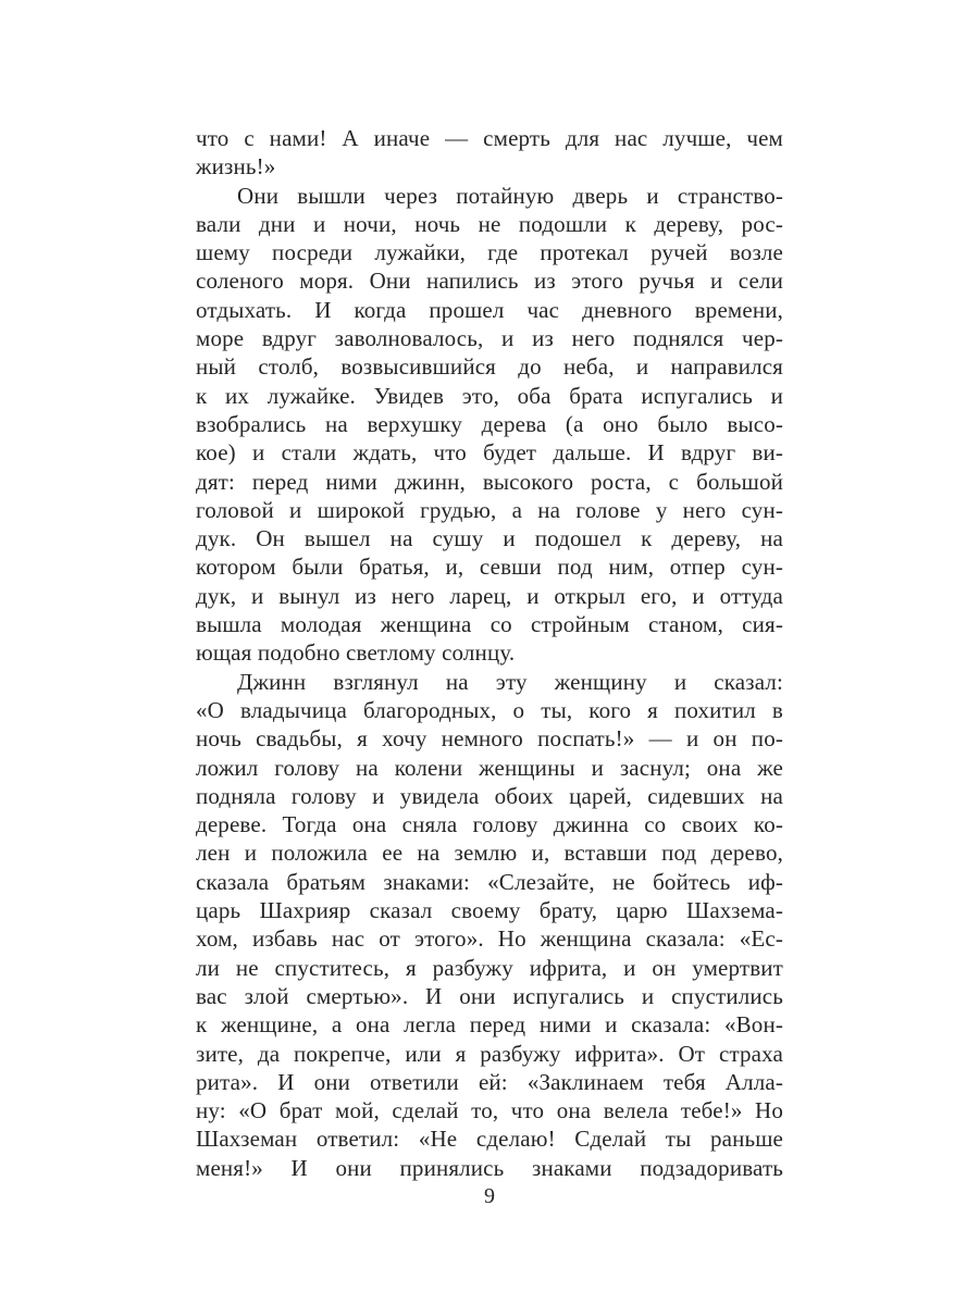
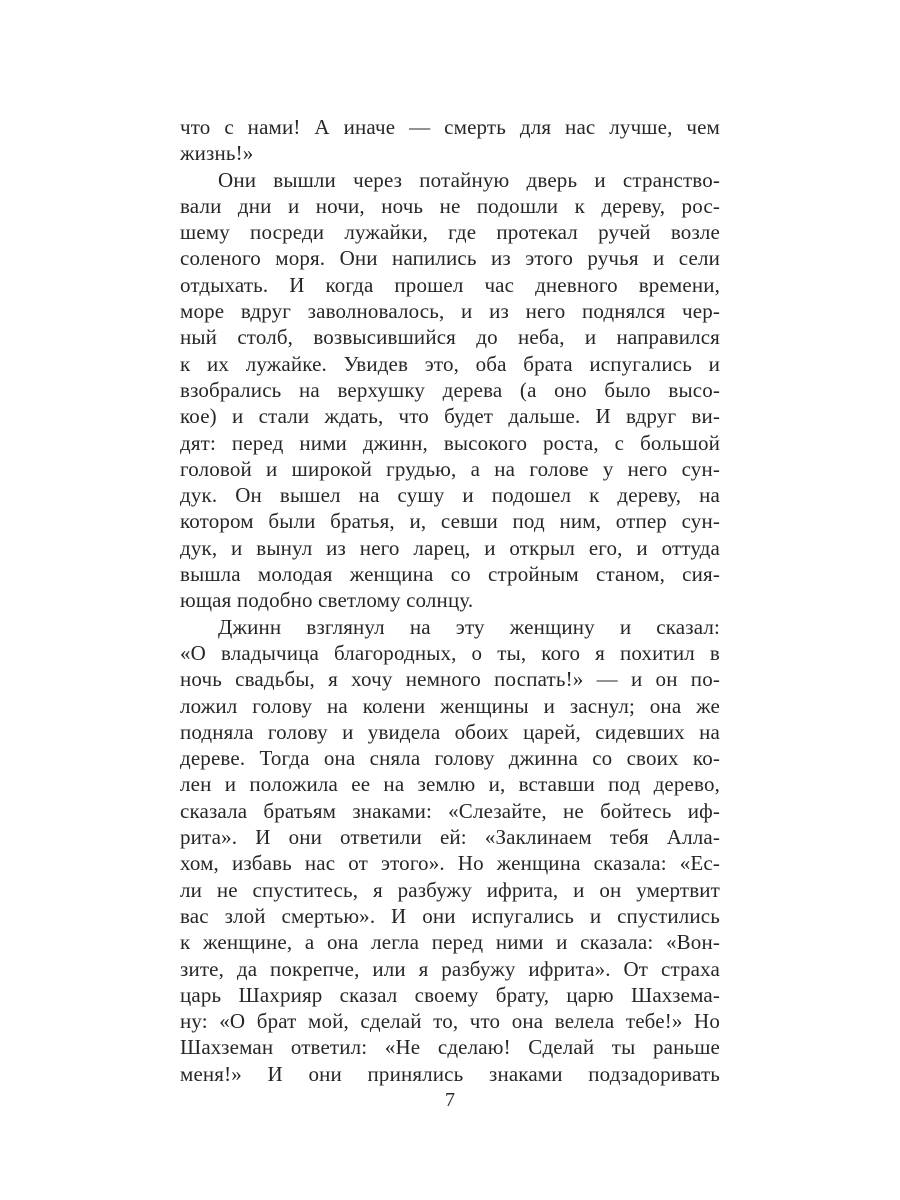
  что с нами! А иначе — смерть для нас лучше, чем
  жизнь!»
  Они вышли через потайную дверь и странство-
  вали дни и ночи, ночь не подошли к дереву, рос-
  шему посреди лужайки, где протекал ручей возле
  соленого моря. Они напились из этого ручья и сели
  отдыхать. И когда прошел час дневного времени,
  море вдруг заволновалось, и из него поднялся чер-
  ный столб, возвысившийся до неба, и направился
  к их лужайке. Увидев это, оба брата испугались и
  взобрались на верхушку дерева (а оно было высо-
  кое) и стали ждать, что будет дальше. И вдруг ви-
  дят: перед ними джинн, высокого роста, с большой
  головой и широкой грудью, а на голове у него сун-
  дук. Он вышел на сушу и подошел к дереву, на
  котором были братья, и, севши под ним, отпер сун-
  дук, и вынул из него ларец, и открыл его, и оттуда
  вышла молодая женщина со стройным станом, сия-
  ющая подобно светлому солнцу.
  Джинн взглянул на эту женщину и сказал:
  «О владычица благородных, о ты, кого я похитил в
  ночь свадьбы, я хочу немного поспать!» — и он по-
  ложил голову на колени женщины и заснул; она же
  подняла голову и увидела обоих царей, сидевших на
  дереве. Тогда она сняла голову джинна со своих ко-
  лен и положила ее на землю и, вставши под дерево,
  сказала братьям знаками: «Слезайте, не бойтесь иф-
- царь Шахрияр сказал своему брату, царю Шахзема-
+ рита». И они ответили ей: «Заклинаем тебя Алла-
  хом, избавь нас от этого». Но женщина сказала: «Ес-
  ли не спуститесь, я разбужу ифрита, и он умертвит
  вас злой смертью». И они испугались и спустились
  к женщине, а она легла перед ними и сказала: «Вон-
  зите, да покрепче, или я разбужу ифрита». От страха
- рита». И они ответили ей: «Заклинаем тебя Алла-
+ царь Шахрияр сказал своему брату, царю Шахзема-
  ну: «О брат мой, сделай то, что она велела тебе!» Но
  Шахземан ответил: «Не сделаю! Сделай ты раньше
  меня!» И они принялись знаками подзадоривать
- 9
+ 7
